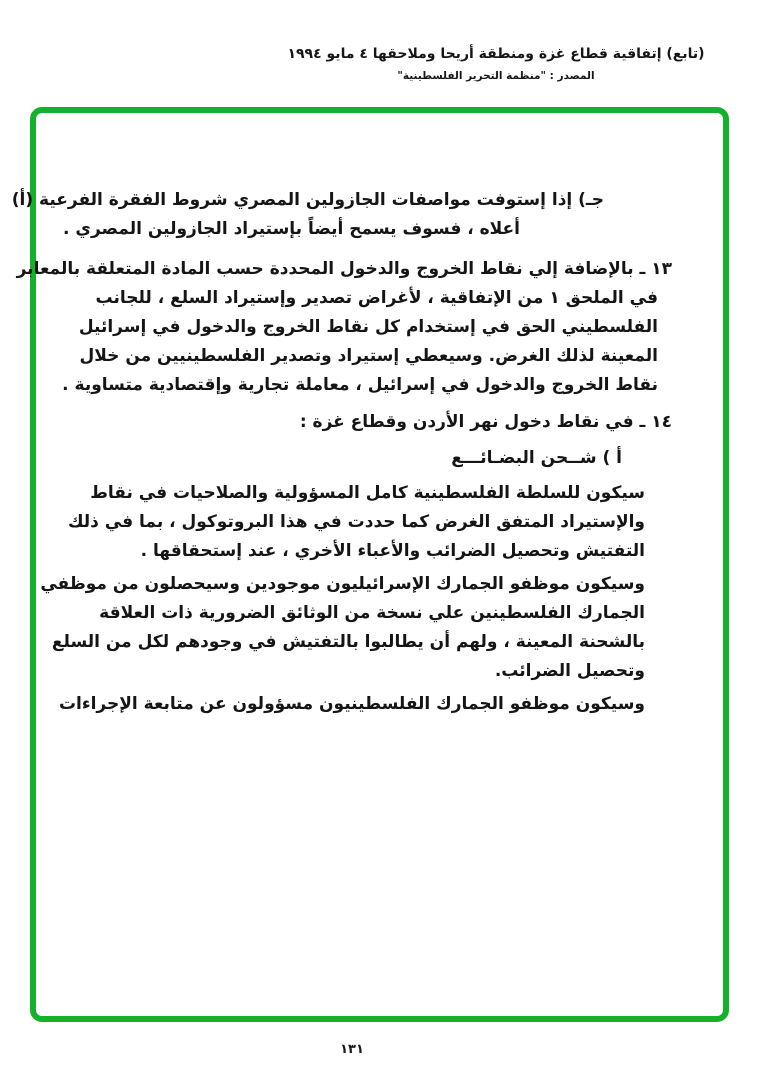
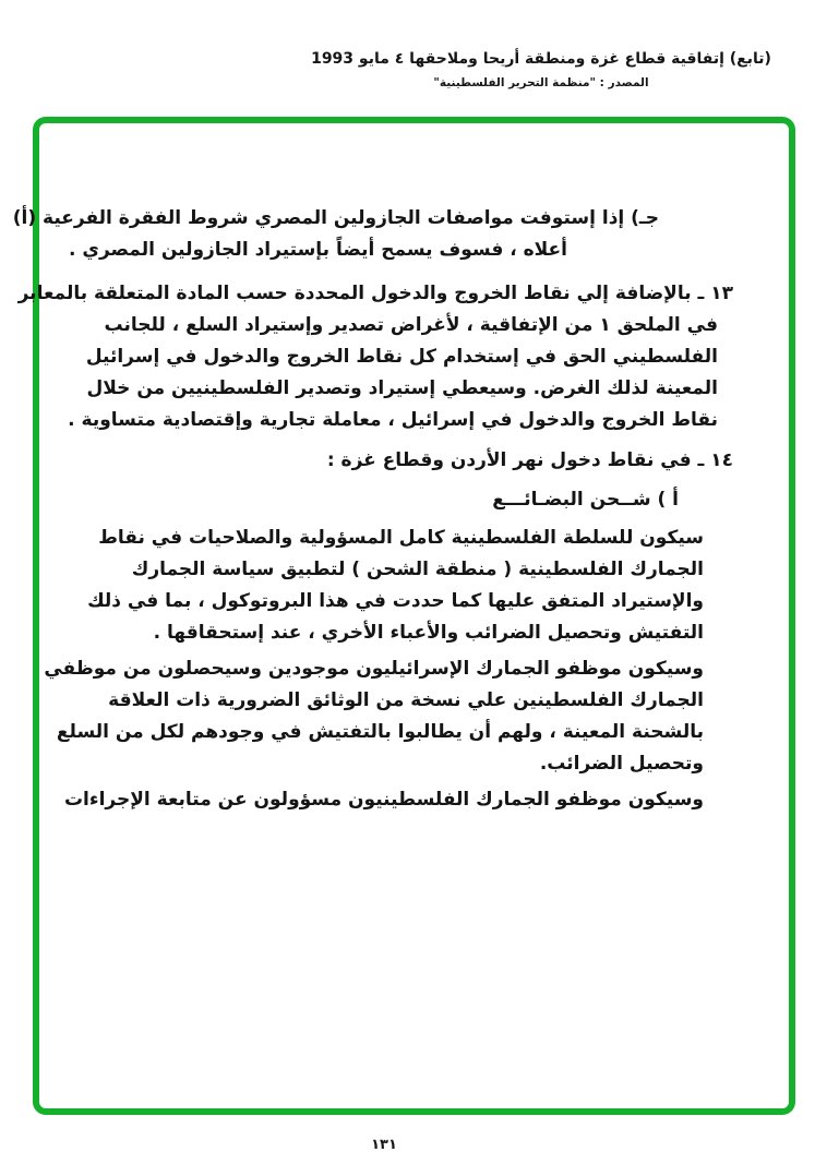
- (تابع) إتفاقية قطاع غزة ومنطقة أريحا وملاحقها ٤ مايو ١٩٩٤
+ (تابع) إتفاقية قطاع غزة ومنطقة أريحا وملاحقها ٤ مايو 1993
  المصدر : "منظمة التحرير الفلسطينية"
  جـ) إذا إستوفت مواصفات الجازولين المصري شروط الفقرة الفرعية (أ)
  أعلاه ، فسوف يسمح أيضاً بإستيراد الجازولين المصري .
  ١٣ ـ بالإضافة إلي نقاط الخروج والدخول المحددة حسب المادة المتعلقة بالمعابر
  في الملحق ١ من الإتفاقية ، لأغراض تصدير وإستيراد السلع ، للجانب
  الفلسطيني الحق في إستخدام كل نقاط الخروج والدخول في إسرائيل
  المعينة لذلك الغرض. وسيعطي إستيراد وتصدير الفلسطينيين من خلال
  نقاط الخروج والدخول في إسرائيل ، معاملة تجارية وإقتصادية متساوية .
  ١٤ ـ في نقاط دخول نهر الأردن وقطاع غزة :
  أ ) شــحن البضـائـــع
  سيكون للسلطة الفلسطينية كامل المسؤولية والصلاحيات في نقاط
+ الجمارك الفلسطينية ( منطقة الشحن ) لتطبيق سياسة الجمارك
- والإستيراد المتفق الغرض كما حددت في هذا البروتوكول ، بما في ذلك
+ والإستيراد المتفق عليها كما حددت في هذا البروتوكول ، بما في ذلك
  التفتيش وتحصيل الضرائب والأعباء الأخري ، عند إستحقاقها .
  وسيكون موظفو الجمارك الإسرائيليون موجودين وسيحصلون من موظفي
  الجمارك الفلسطينين علي نسخة من الوثائق الضرورية ذات العلاقة
  بالشحنة المعينة ، ولهم أن يطالبوا بالتفتيش في وجودهم لكل من السلع
  وتحصيل الضرائب.
  وسيكون موظفو الجمارك الفلسطينيون مسؤولون عن متابعة الإجراءات
  ١٣١
